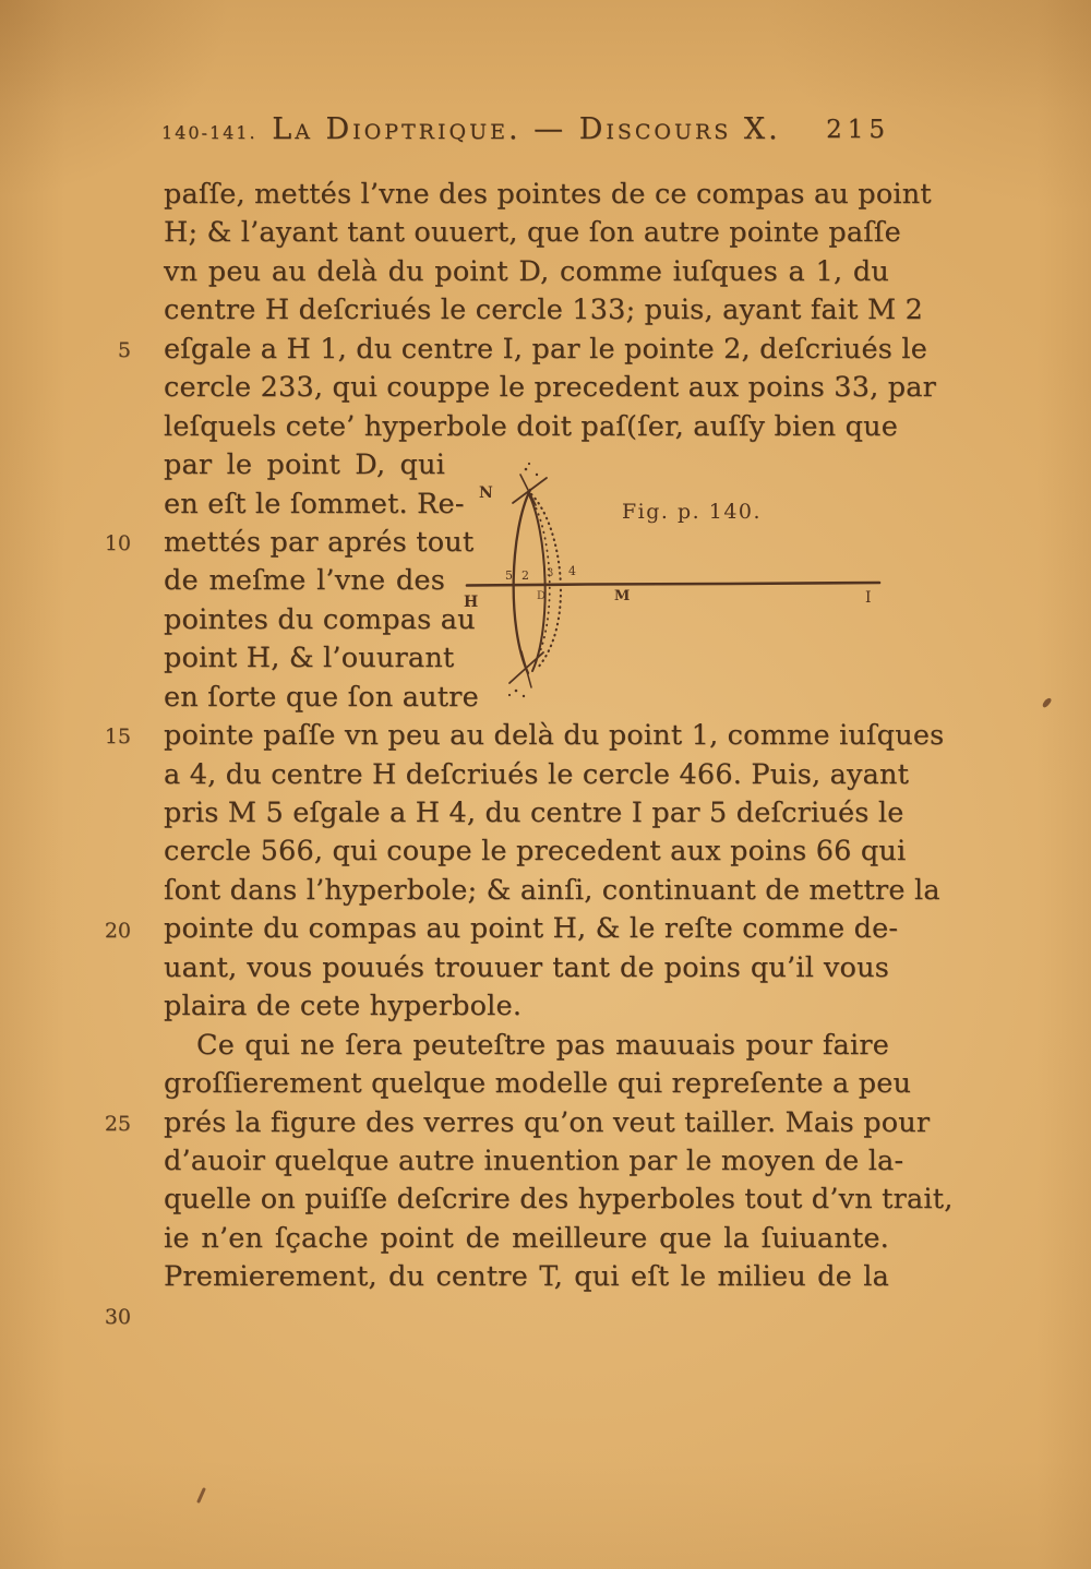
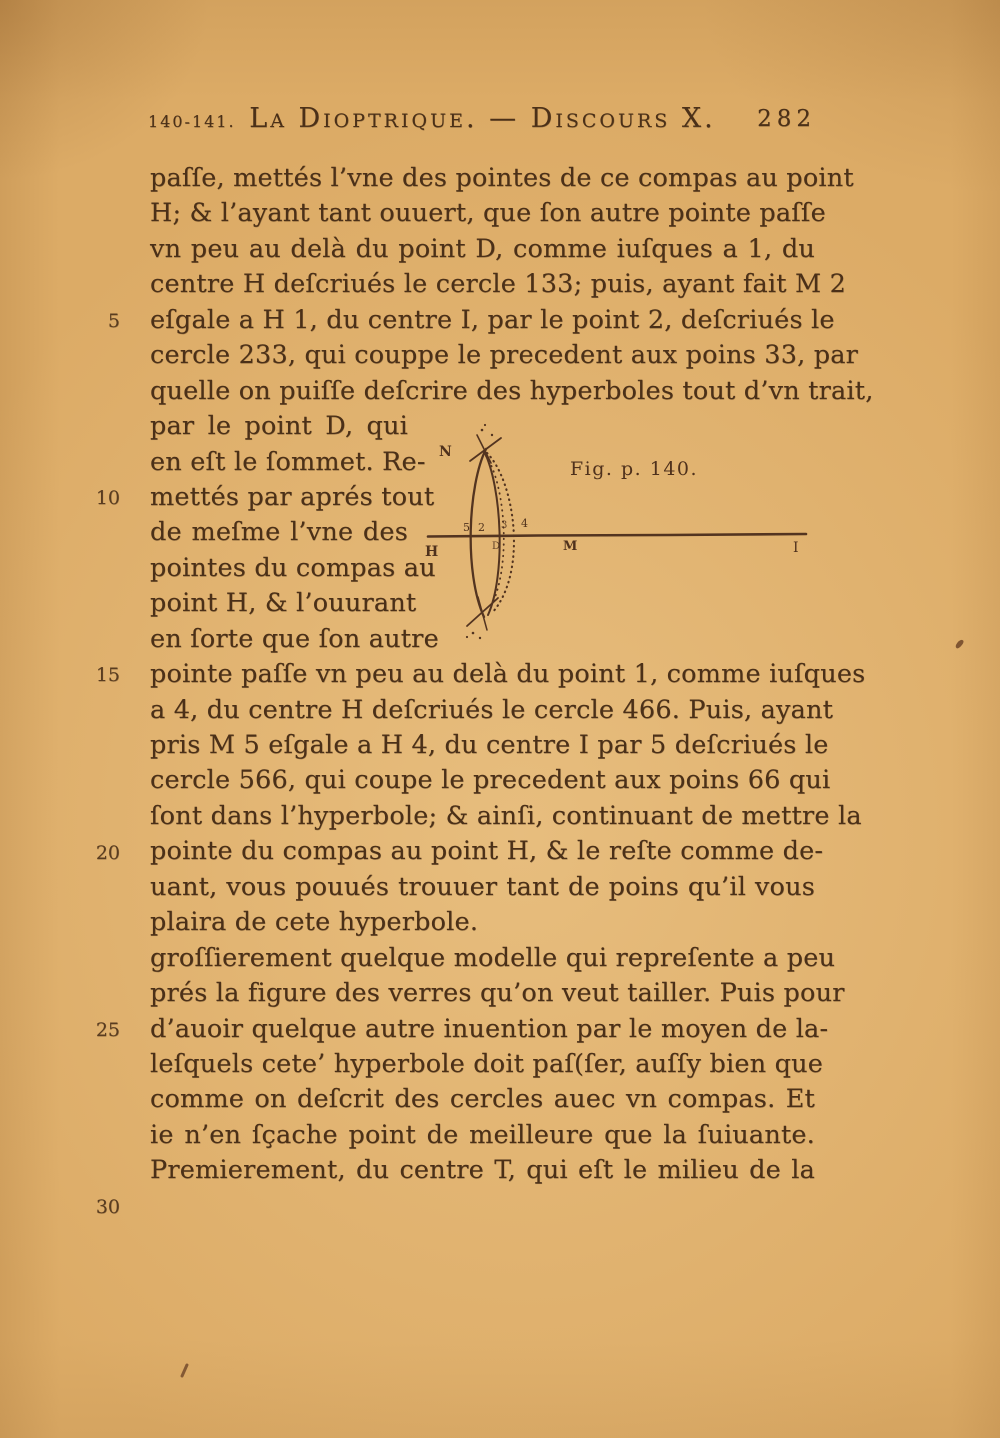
  140-141.
  La Dioptrique. — Discours X.
- 215
+ 282
  5
  10
  15
  20
  25
  30
  paſſe, mettés l’vne des pointes de ce compas au point
  H; & l’ayant tant ouuert, que ſon autre pointe paſſe
  vn peu au delà du point D, comme iuſques a 1, du
  centre H deſcriués le cercle 133; puis, ayant fait M 2
- eſgale a H 1, du centre I, par le pointe 2, deſcriués le
+ eſgale a H 1, du centre I, par le point 2, deſcriués le
  cercle 233, qui couppe le precedent aux poins 33, par
- leſquels cete’ hyperbole doit paſ(ſer, auſſy bien que
+ quelle on puiſſe deſcrire des hyperboles tout d’vn trait,
  par le point D, qui
  en eſt le ſommet. Re
  mettés par aprés tou
  de meſme l’vne des
  pointes du compas a
  point H, & l’ouurant
  en ſorte que ſon aut
  pointe paſſe vn peu au delà du point 1, comme iuſques
  a 4, du centre H deſcriués le cercle 466. Puis, ayant
  pris M 5 eſgale a H 4, du centre I par 5 deſcriués le
  cercle 566, qui coupe le precedent aux poins 66 qui
  ſont dans l’hyperbole; & ainſi, continuant de mettre la
  pointe du compas au point H, & le reſte comme de-
  uant, vous pouués trouuer tant de poins qu’il vous
  plaira de cete hyperbole.
- Ce qui ne ſera peuteſtre pas mauuais pour faire
  groſſierement quelque modelle qui repreſente a peu
- prés la figure des verres qu’on veut tailler. Mais pour
+ prés la figure des verres qu’on veut tailler. Puis pour
  d’auoir quelque autre inuention par le moyen de la-
- quelle on puiſſe deſcrire des hyperboles tout d’vn trait,
+ leſquels cete’ hyperbole doit paſ(ſer, auſſy bien que
+ comme on deſcrit des cercles auec vn compas. Et
  ie n’en ſçache point de meilleure que la ſuiuante.
  Premierement, du centre T, qui eſt le milieu de la
  N
  H
  M
  I
  5
  2
  3
  4
  D
  Fig. p. 140.
